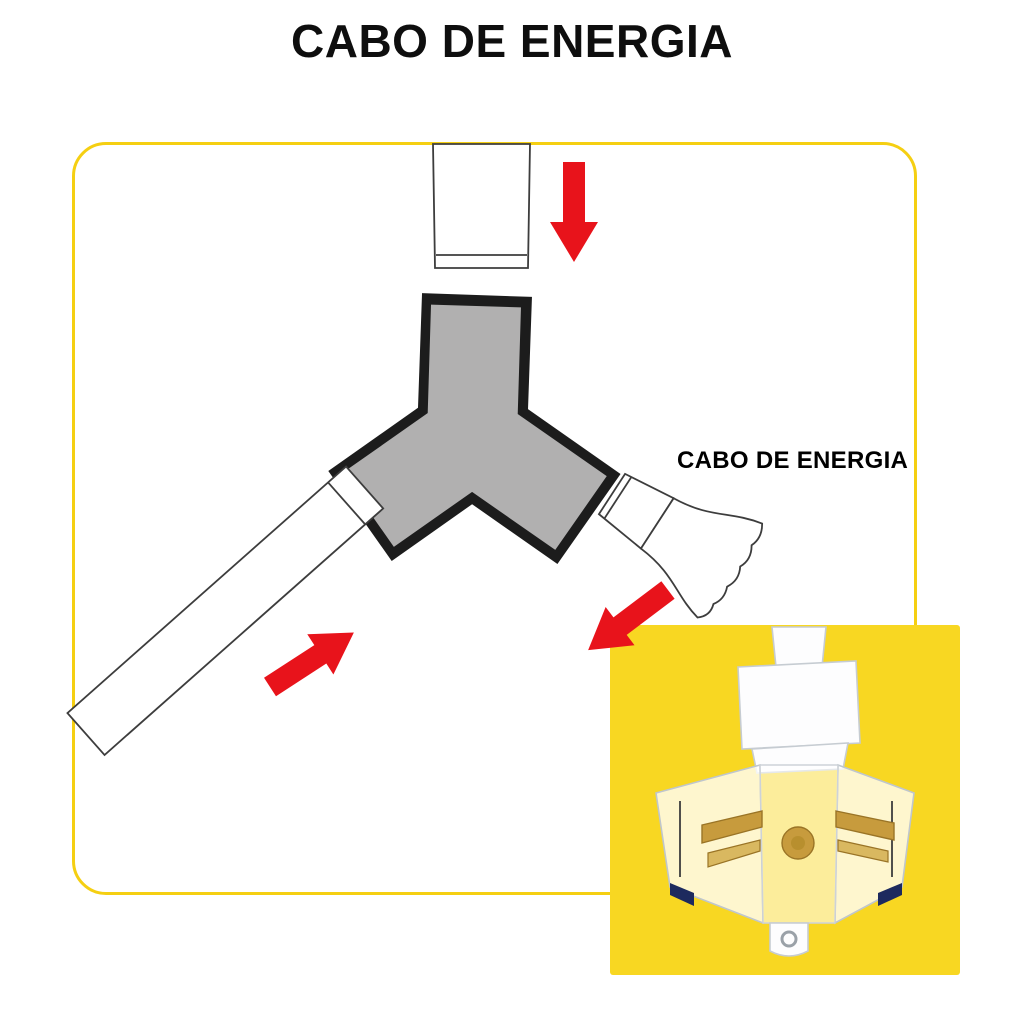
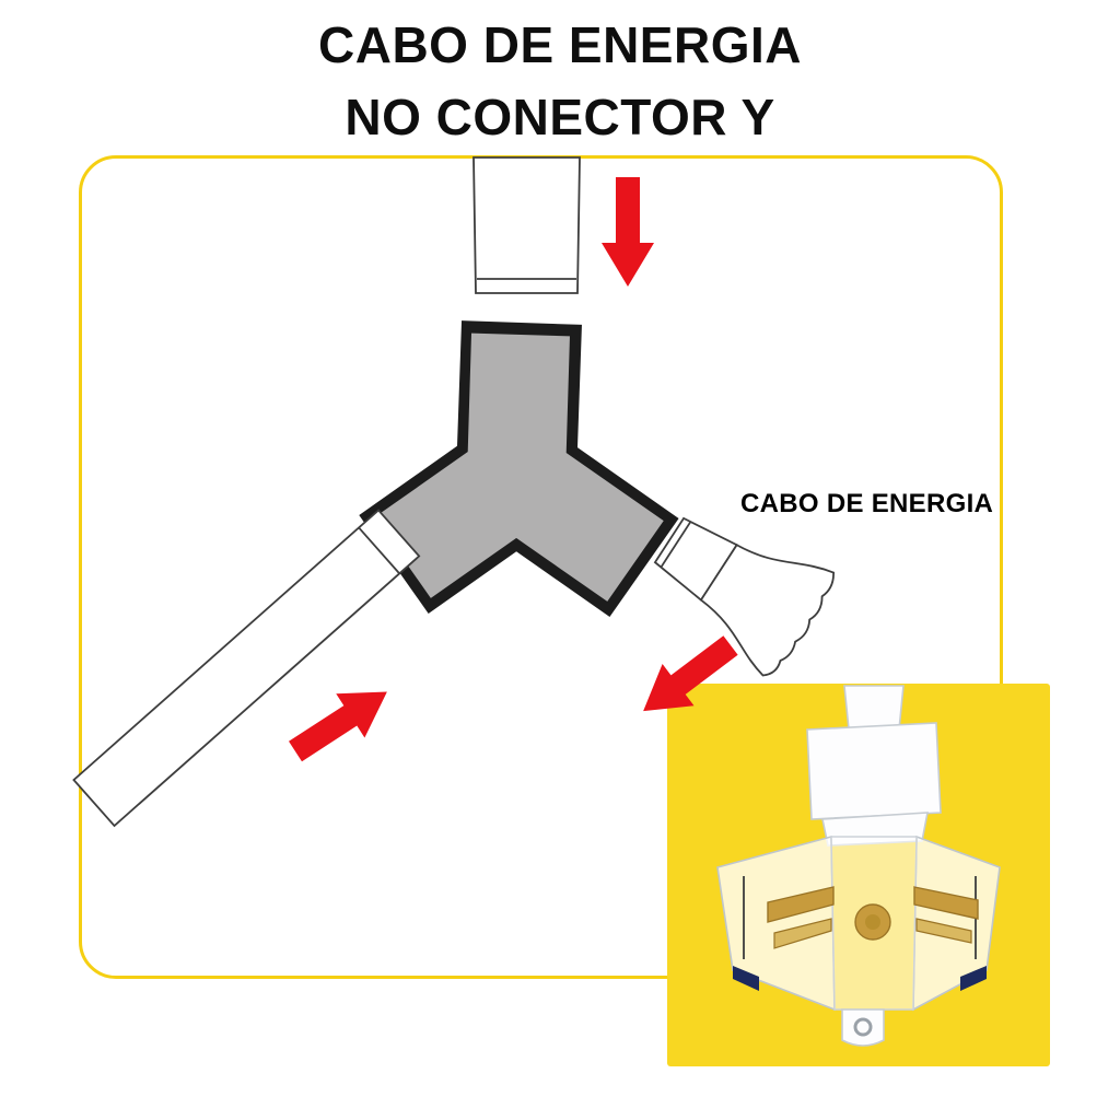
  CABO DE ENERGIA
  CABO DE ENERGIA
+ NO CONECTOR Y
